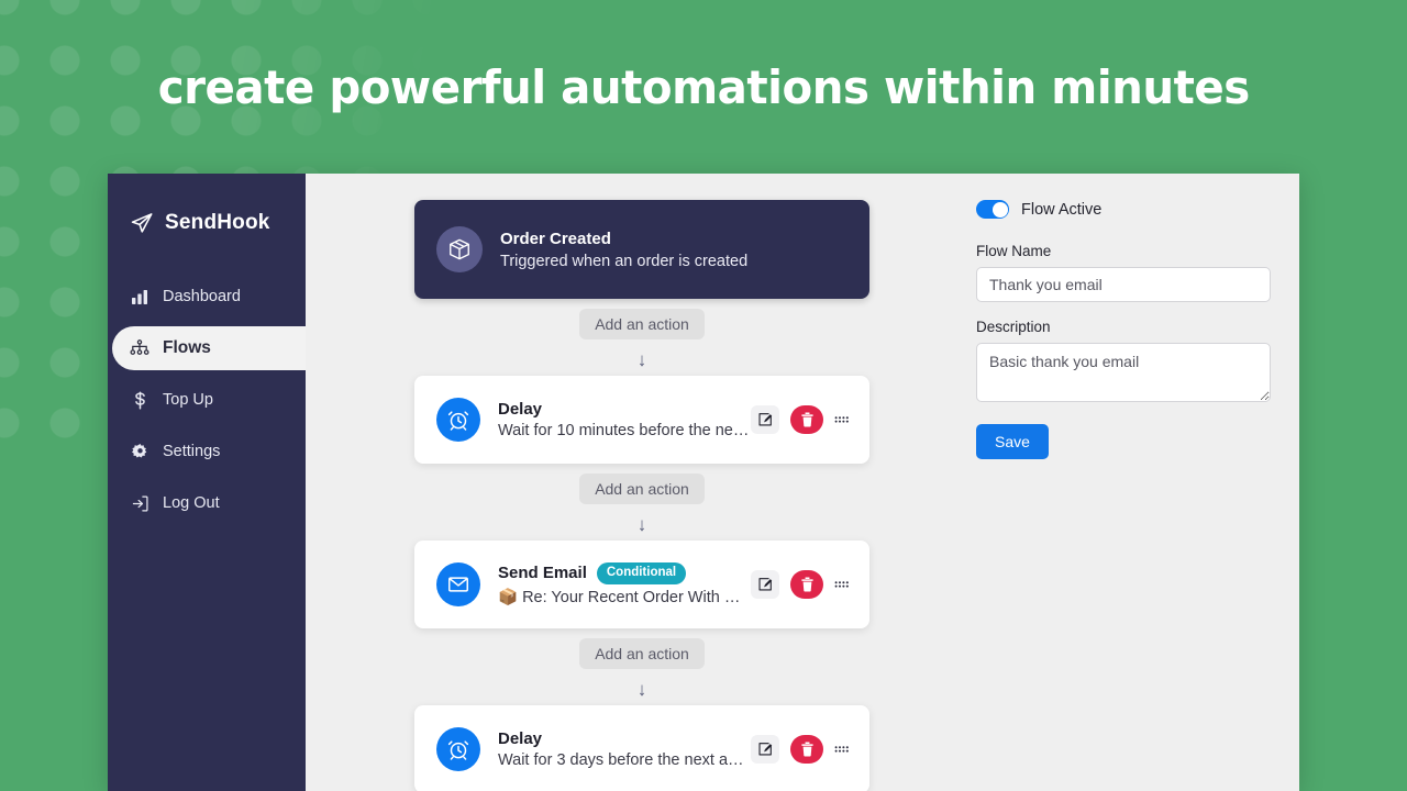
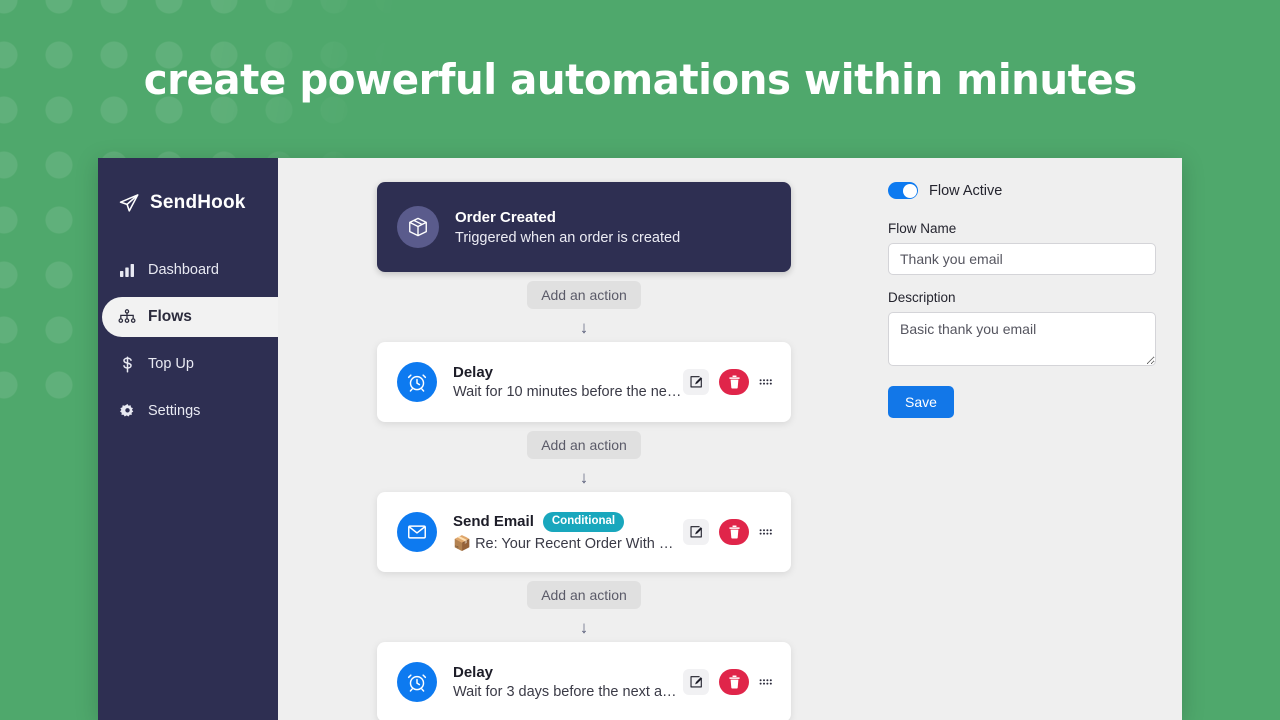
  create powerful automations within minutes
  SendHook
  Dashboard
  Flows
  Top Up
  Settings
- Log Out
  Order Created
  Triggered when an order is created
  Add an action
  ↓
  Delay
  Wait for 10 minutes before the next.
  Add an action
  ↓
  Send Email
  Conditional
  📦 Re: Your Recent Order With My.
  Add an action
  ↓
  Delay
  Wait for 3 days before the next actio
  Flow Active
  Flow Name
  Thank you email
  Description
  Basic thank you email
  Save
